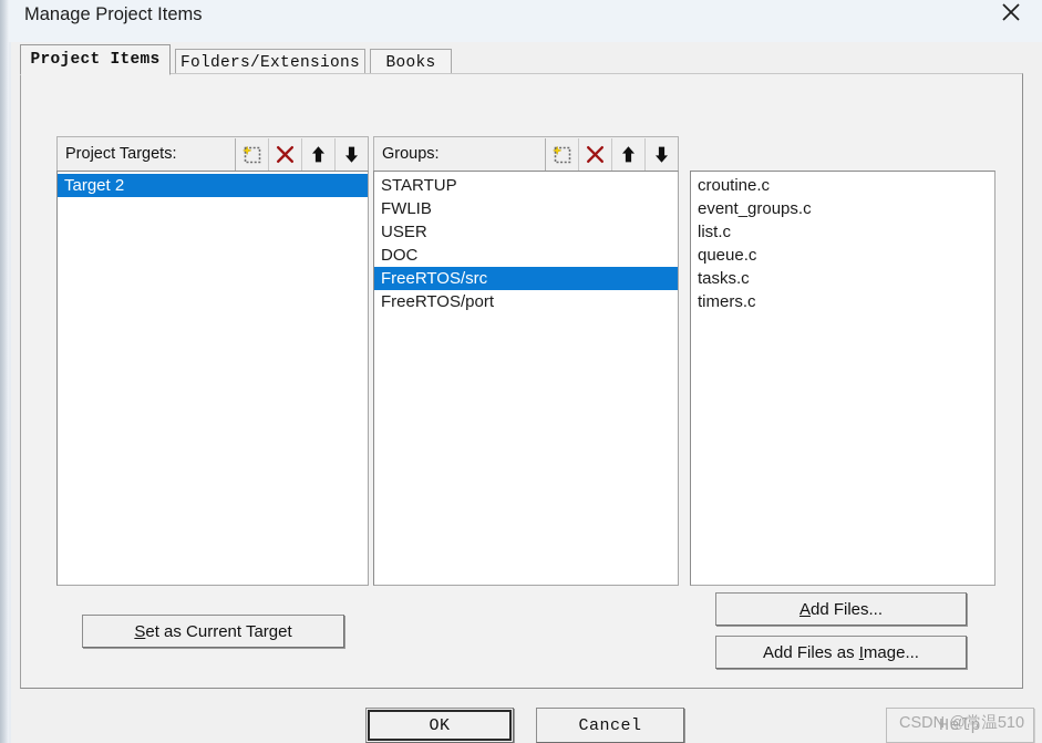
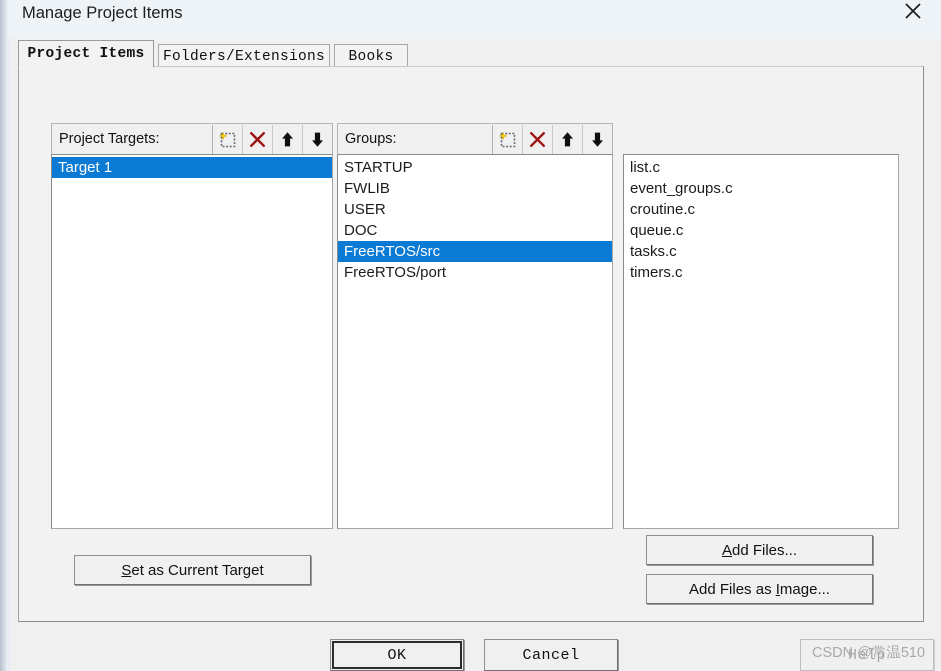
  Manage Project Items
  Project Items
  Folders/Extensions
  Books
  Project Targets:
- Target 2
+ Target 1
  Groups:
  STARTUP
  FWLIB
  USER
  DOC
  FreeRTOS/src
  FreeRTOS/port
- croutine.c
+ list.c
  event_groups.c
- list.c
+ croutine.c
  queue.c
  tasks.c
  timers.c
  Set as Current Target
  Add Files...
  Add Files as Image...
  OK
  Cancel
  Help
  CSDN @常温510
